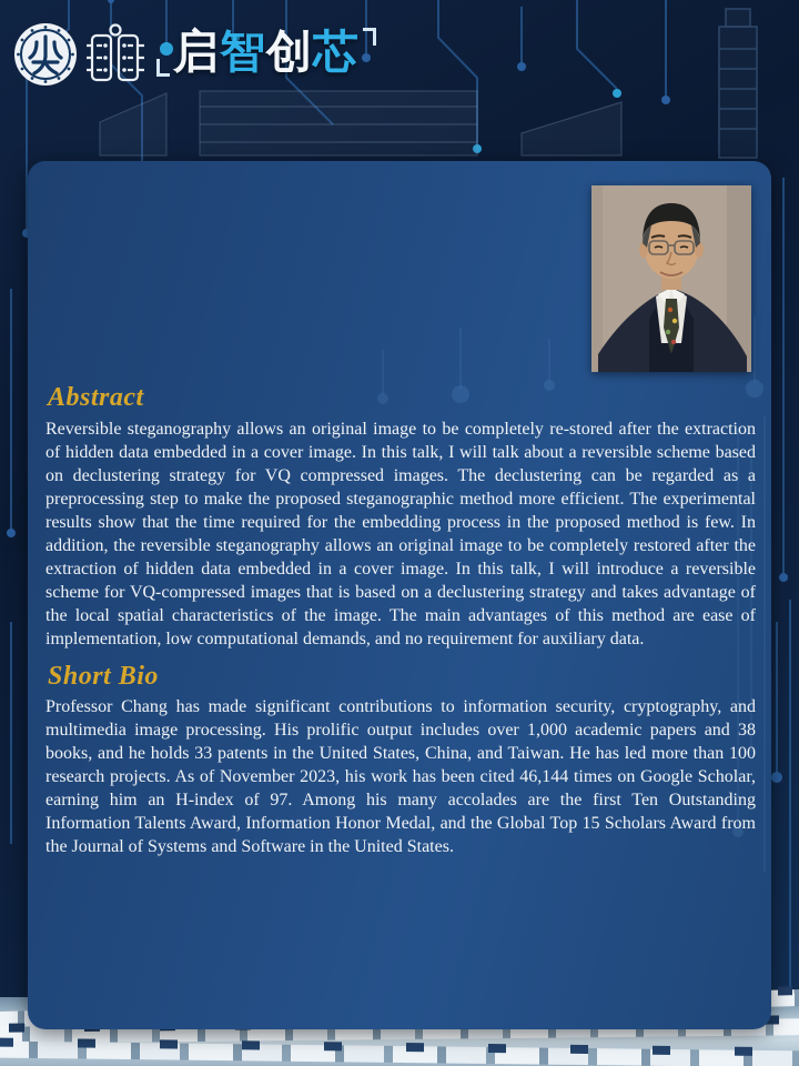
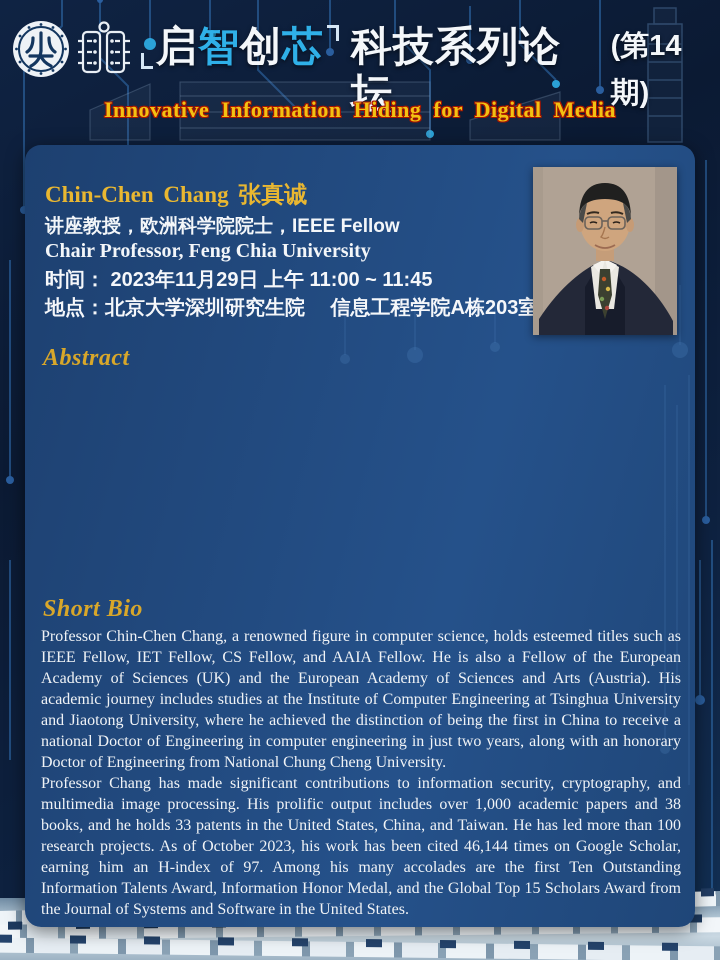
  启
  智
  创
  芯
+ 科技系列论坛
+ (第14期)
+ Innovative Information Hiding for Digital Media
+ Chin-Chen Chang 张真诚
+ 讲座教授，欧洲科学院院士，IEEE Fellow
+ Chair Professor, Feng Chia University
+ 时间： 2023年11月29日 上午 11:00 ~ 11:45
+ 地点：北京大学深圳研究生院 信息工程学院A栋203室
  Abstract
- Reversible steganography allows an original image to be completely re-stored after the extraction of hidden data embedded in a cover image. In this talk, I will talk about a reversible scheme based on declustering strategy for VQ compressed images. The declustering can be regarded as a preprocessing step to make the proposed steganographic method more efficient. The experimental results show that the time required for the embedding process in the proposed method is few. In addition, the reversible steganography allows an original image to be completely restored after the extraction of hidden data embedded in a cover image. In this talk, I will introduce a reversible scheme for VQ-compressed images that is based on a declustering strategy and takes advantage of the local spatial characteristics of the image. The main advantages of this method are ease of implementation, low computational demands, and no requirement for auxiliary data.
  Short Bio
+ Professor Chin-Chen Chang, a renowned figure in computer science, holds esteemed titles such as IEEE Fellow, IET Fellow, CS Fellow, and AAIA Fellow. He is also a Fellow of the European Academy of Sciences (UK) and the European Academy of Sciences and Arts (Austria). His academic journey includes studies at the Institute of Computer Engineering at Tsinghua University and Jiaotong University, where he achieved the distinction of being the first in China to receive a national Doctor of Engineering in computer engineering in just two years, along with an honorary Doctor of Engineering from National Chung Cheng University.
- Professor Chang has made significant contributions to information security, cryptography, and multimedia image processing. His prolific output includes over 1,000 academic papers and 38 books, and he holds 33 patents in the United States, China, and Taiwan. He has led more than 100 research projects. As of November 2023, his work has been cited 46,144 times on Google Scholar, earning him an H-index of 97. Among his many accolades are the first Ten Outstanding Information Talents Award, Information Honor Medal, and the Global Top 15 Scholars Award from the Journal of Systems and Software in the United States.
+ Professor Chang has made significant contributions to information security, cryptography, and multimedia image processing. His prolific output includes over 1,000 academic papers and 38 books, and he holds 33 patents in the United States, China, and Taiwan. He has led more than 100 research projects. As of October 2023, his work has been cited 46,144 times on Google Scholar, earning him an H-index of 97. Among his many accolades are the first Ten Outstanding Information Talents Award, Information Honor Medal, and the Global Top 15 Scholars Award from the Journal of Systems and Software in the United States.
